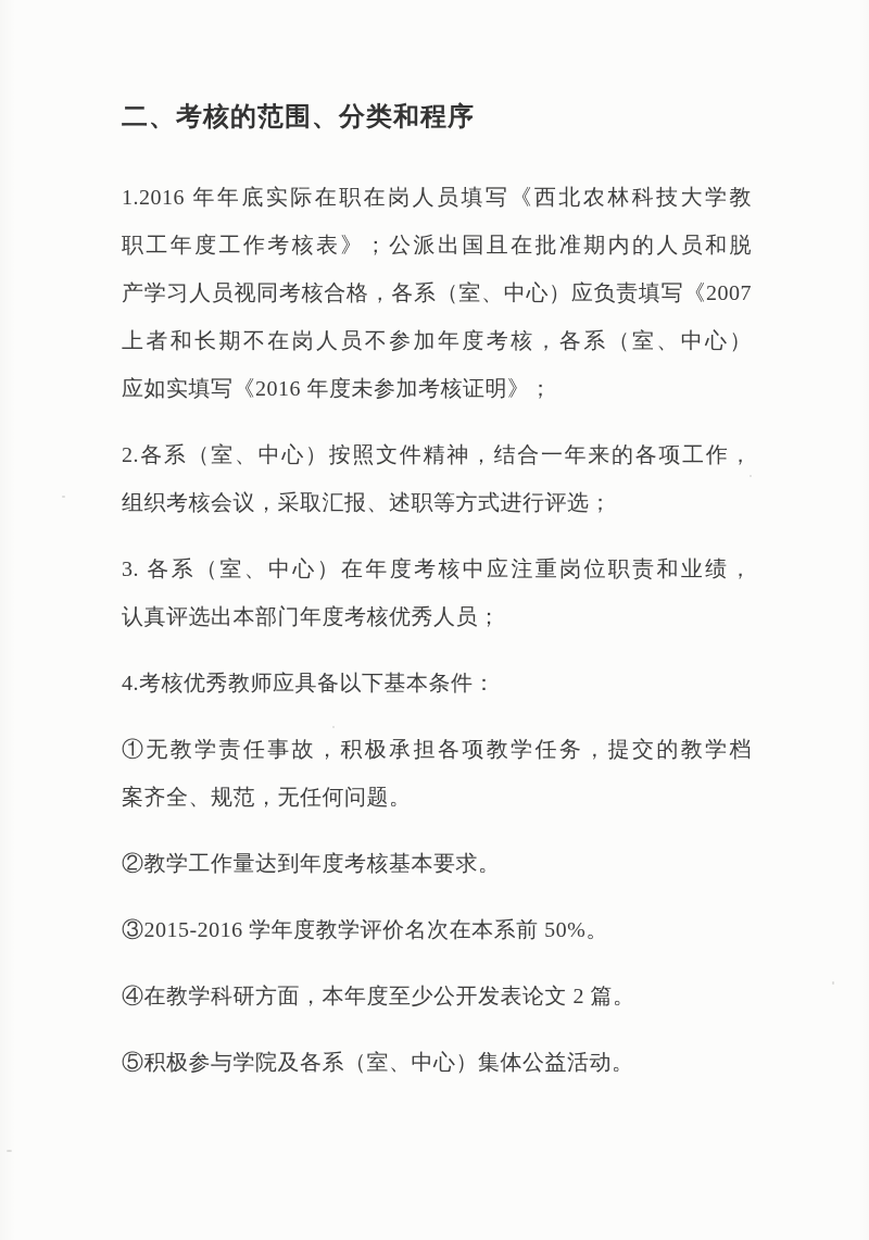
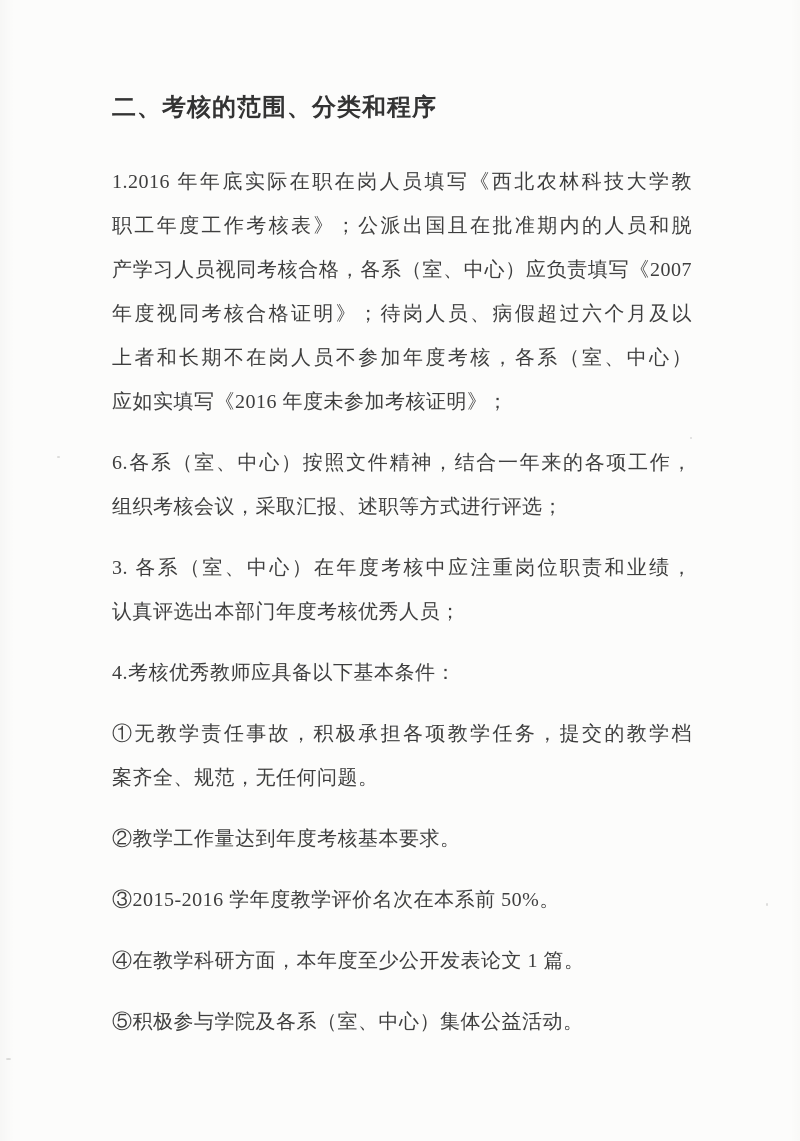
  二、考核的范围、分类和程序
  1.2016 年年底实际在职在岗人员填写《西北农林科技大学教
  职工年度工作考核表》；公派出国且在批准期内的人员和脱
  产学习人员视同考核合格，各系（室、中心）应负责填写《2007
+ 年度视同考核合格证明》；待岗人员、病假超过六个月及以
  上者和长期不在岗人员不参加年度考核，各系（室、中心）
  应如实填写《2016 年度未参加考核证明》；
- 2.各系（室、中心）按照文件精神，结合一年来的各项工作，
+ 6.各系（室、中心）按照文件精神，结合一年来的各项工作，
  组织考核会议，采取汇报、述职等方式进行评选；
  3. 各系（室、中心）在年度考核中应注重岗位职责和业绩，
  认真评选出本部门年度考核优秀人员；
  4.考核优秀教师应具备以下基本条件：
  ①无教学责任事故，积极承担各项教学任务，提交的教学档
  案齐全、规范，无任何问题。
  ②教学工作量达到年度考核基本要求。
  ③2015-2016 学年度教学评价名次在本系前 50%。
- ④在教学科研方面，本年度至少公开发表论文 2 篇。
+ ④在教学科研方面，本年度至少公开发表论文 1 篇。
  ⑤积极参与学院及各系（室、中心）集体公益活动。
